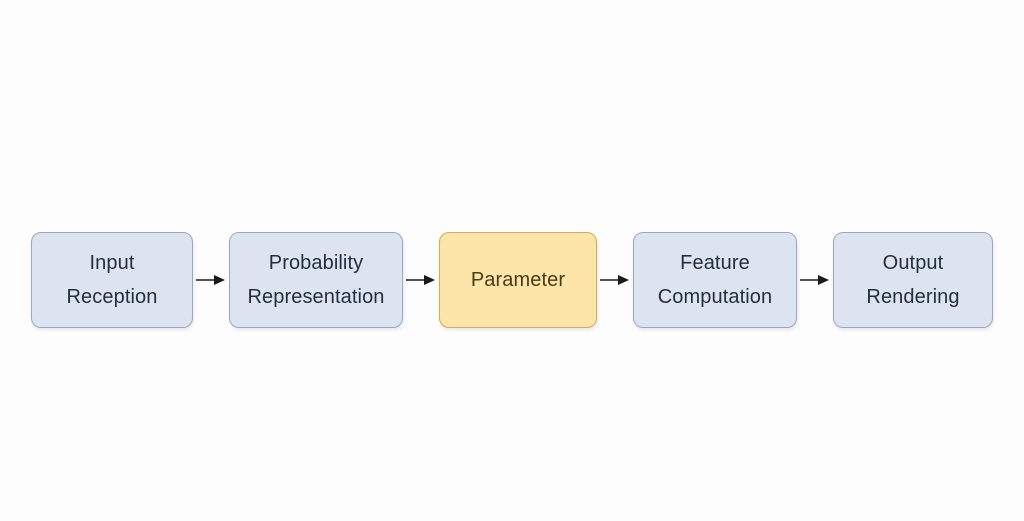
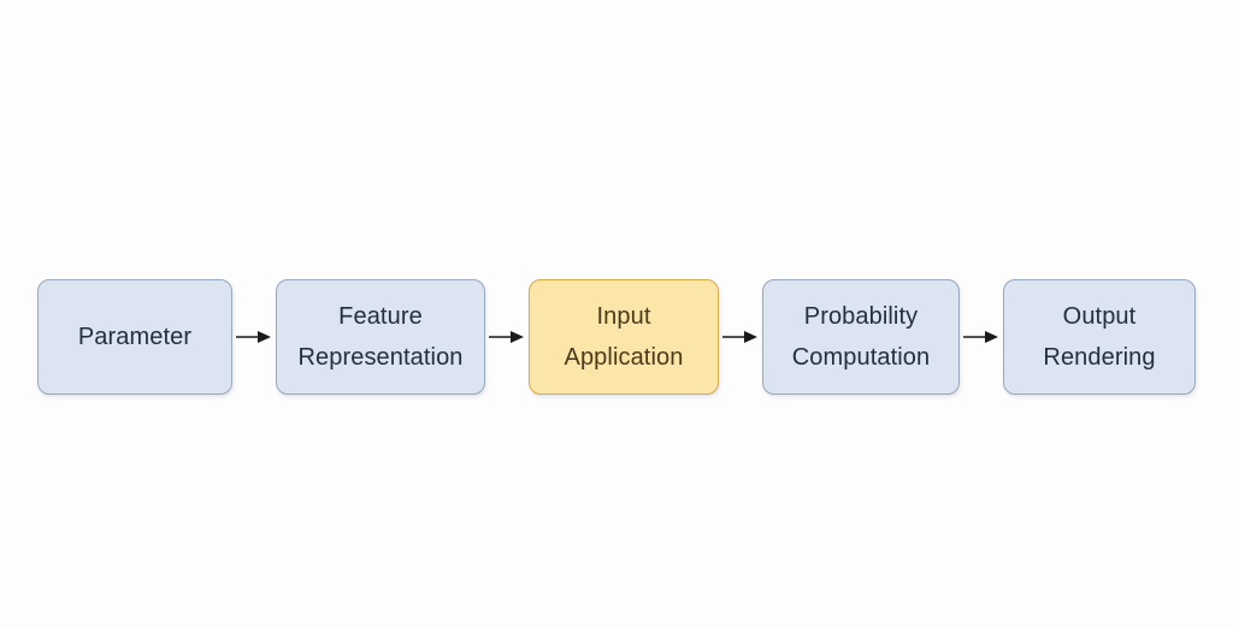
- Input
+ Parameter
- Reception
- Probability
+ Feature
  Representation
- Parameter
+ Input
+ Application
- Feature
+ Probability
  Computation
  Output
  Rendering
